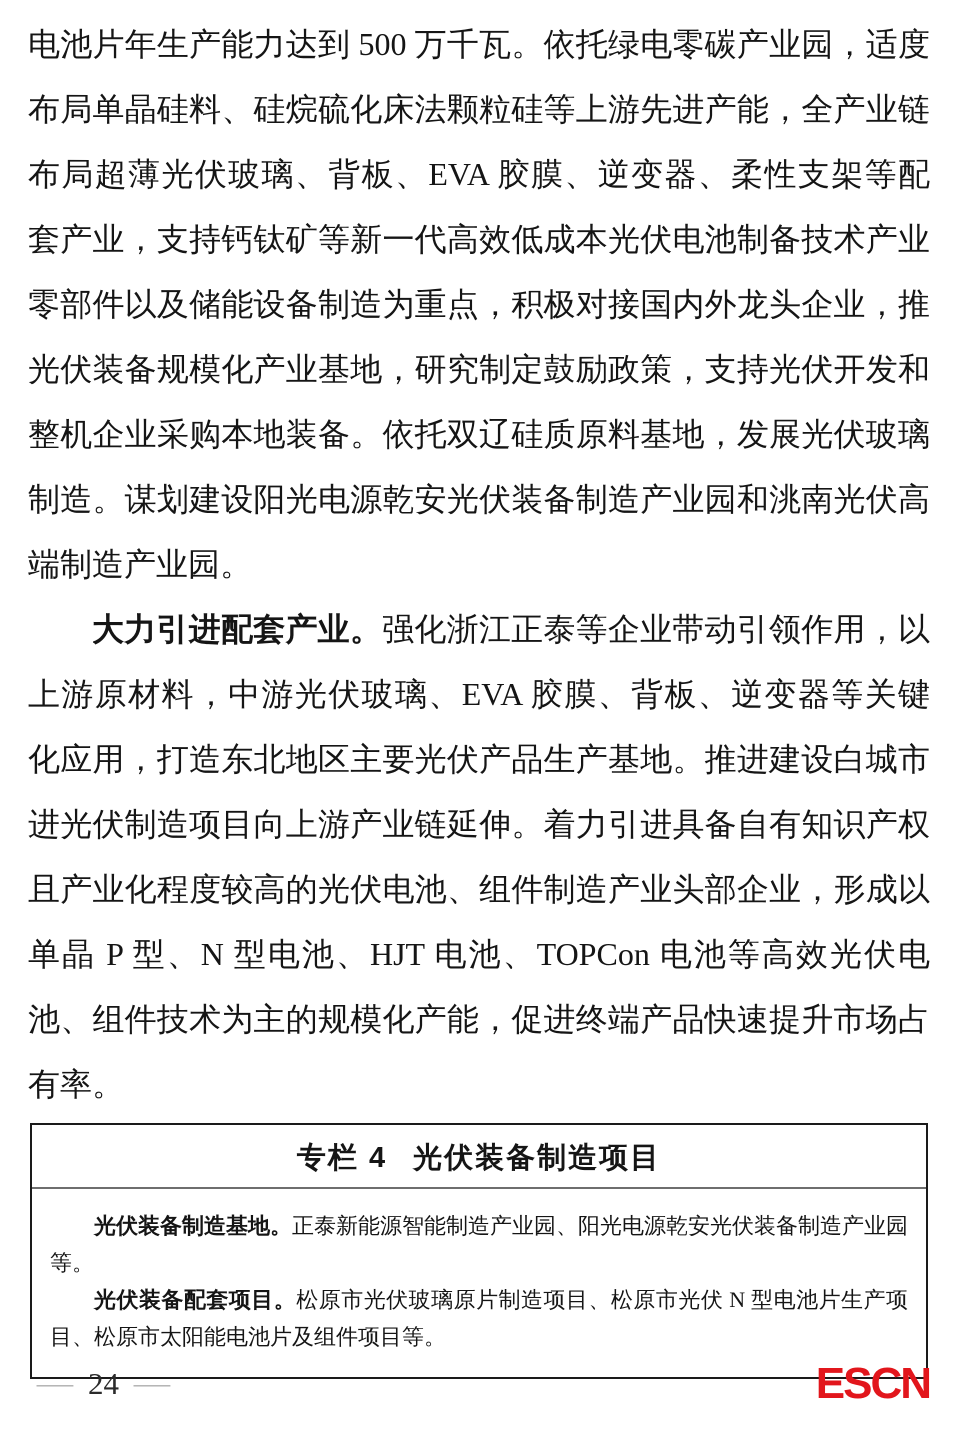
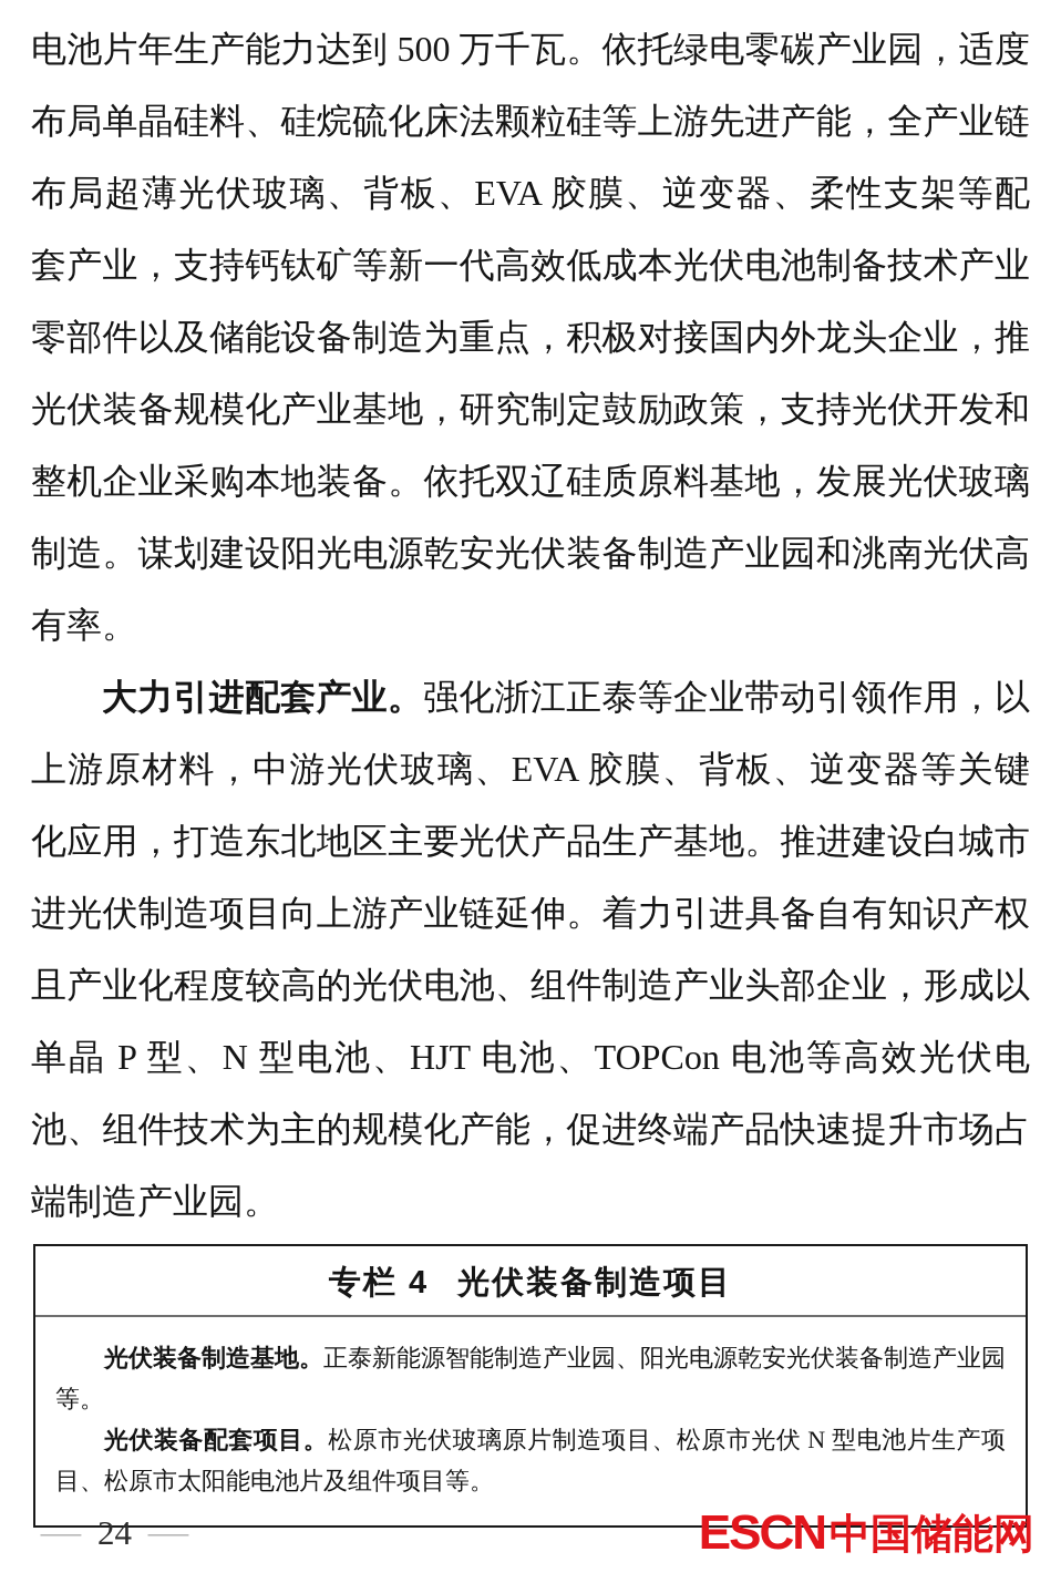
  电池片年生产能力达到 500 万千瓦。依托绿电零碳产业园，适度
  布局单晶硅料、硅烷硫化床法颗粒硅等上游先进产能，全产业链
  布局超薄光伏玻璃、背板、EVA 胶膜、逆变器、柔性支架等配
  套产业，支持钙钛矿等新一代高效低成本光伏电池制备技术产业
  零部件以及储能设备制造为重点，积极对接国内外龙头企业，推
  光伏装备规模化产业基地，研究制定鼓励政策，支持光伏开发和
  整机企业采购本地装备。依托双辽硅质原料基地，发展光伏玻璃
  制造。谋划建设阳光电源乾安光伏装备制造产业园和洮南光伏高
- 端制造产业园。
+ 有率。
  大力引进配套产业。强化浙江正泰等企业带动引领作用，以
  上游原材料，中游光伏玻璃、EVA 胶膜、背板、逆变器等关键
  化应用，打造东北地区主要光伏产品生产基地。推进建设白城市
  进光伏制造项目向上游产业链延伸。着力引进具备自有知识产权
  且产业化程度较高的光伏电池、组件制造产业头部企业，形成以
  单晶 P 型、N 型电池、HJT 电池、TOPCon 电池等高效光伏电
  池、组件技术为主的规模化产能，促进终端产品快速提升市场占
- 有率。
+ 端制造产业园。
  专栏 4 光伏装备制造项目
  光伏装备制造基地。正泰新能源智能制造产业园、阳光电源乾安光伏装备制造产业园等。
  光伏装备配套项目。松原市光伏玻璃原片制造项目、松原市光伏 N 型电池片生产项目、松原市太阳能电池片及组件项目等。
  —
  24
  —
  ESCN
+ 中国储能网
